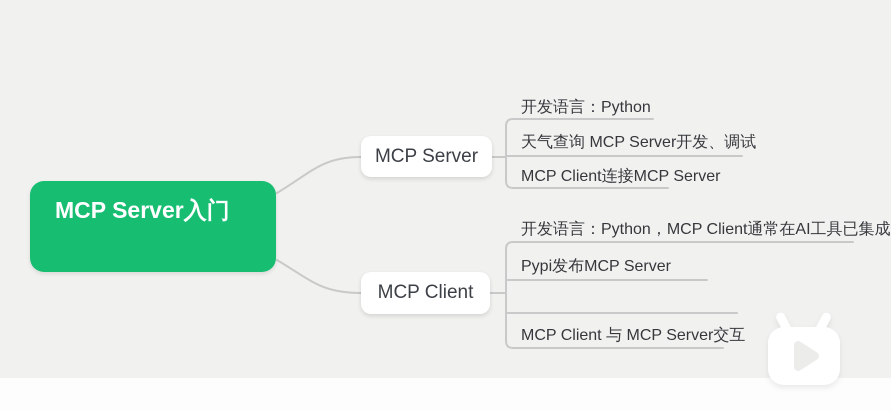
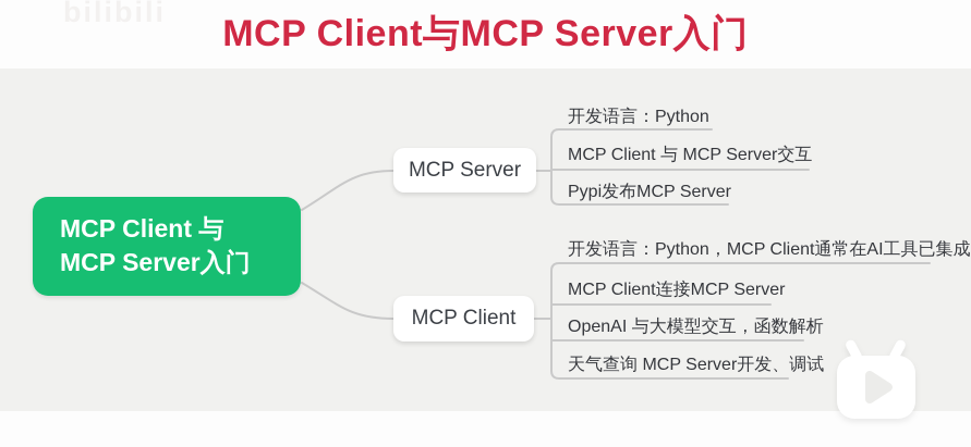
+ MCP Client与MCP Server入门
+ MCP Client 与
  MCP Server入门
  MCP Server
  MCP Client
  开发语言：Python
- 天气查询 MCP Server开发、调试
+ MCP Client 与 MCP Server交互
- MCP Client连接MCP Server
+ Pypi发布MCP Server
  开发语言：Python，MCP Client通常在AI工具已集成
- Pypi发布MCP Server
+ MCP Client连接MCP Server
+ OpenAI 与大模型交互，函数解析
- MCP Client 与 MCP Server交互
+ 天气查询 MCP Server开发、调试
